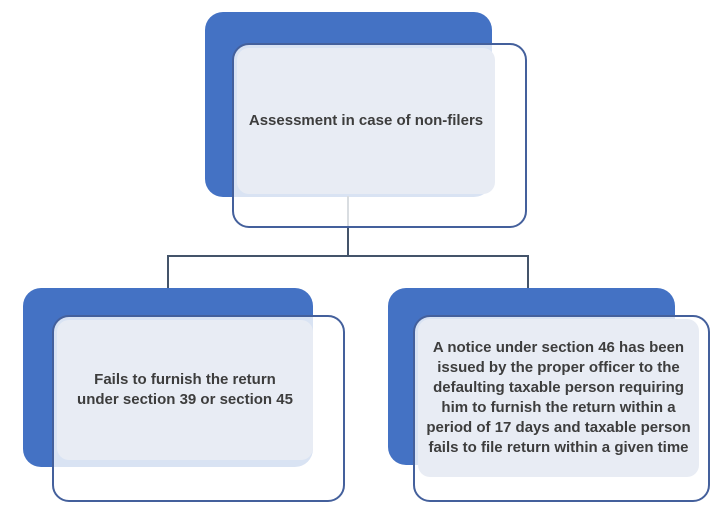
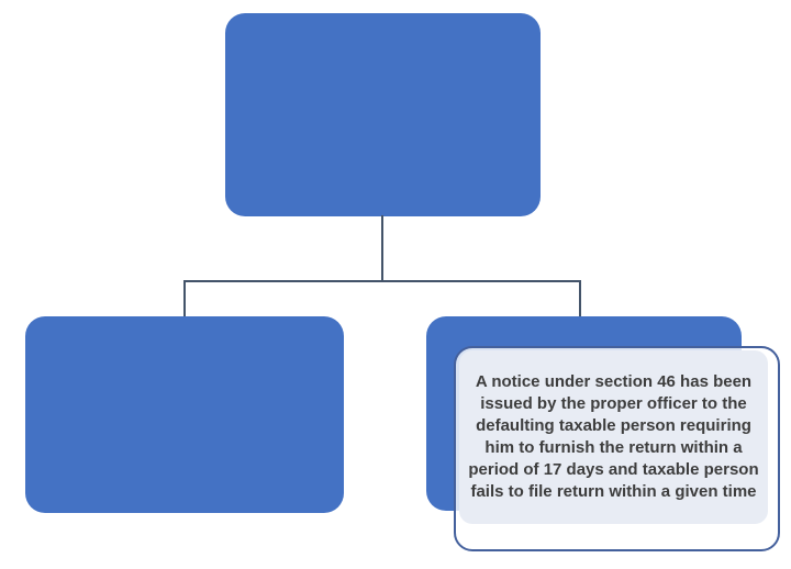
- Assessment in case of non-filers
- Fails to furnish the return under section 39 or section 45
  A notice under section 46 has been issued by the proper officer to the defaulting taxable person requiring him to furnish the return within a period of 17 days and taxable person fails to file return within a given time
